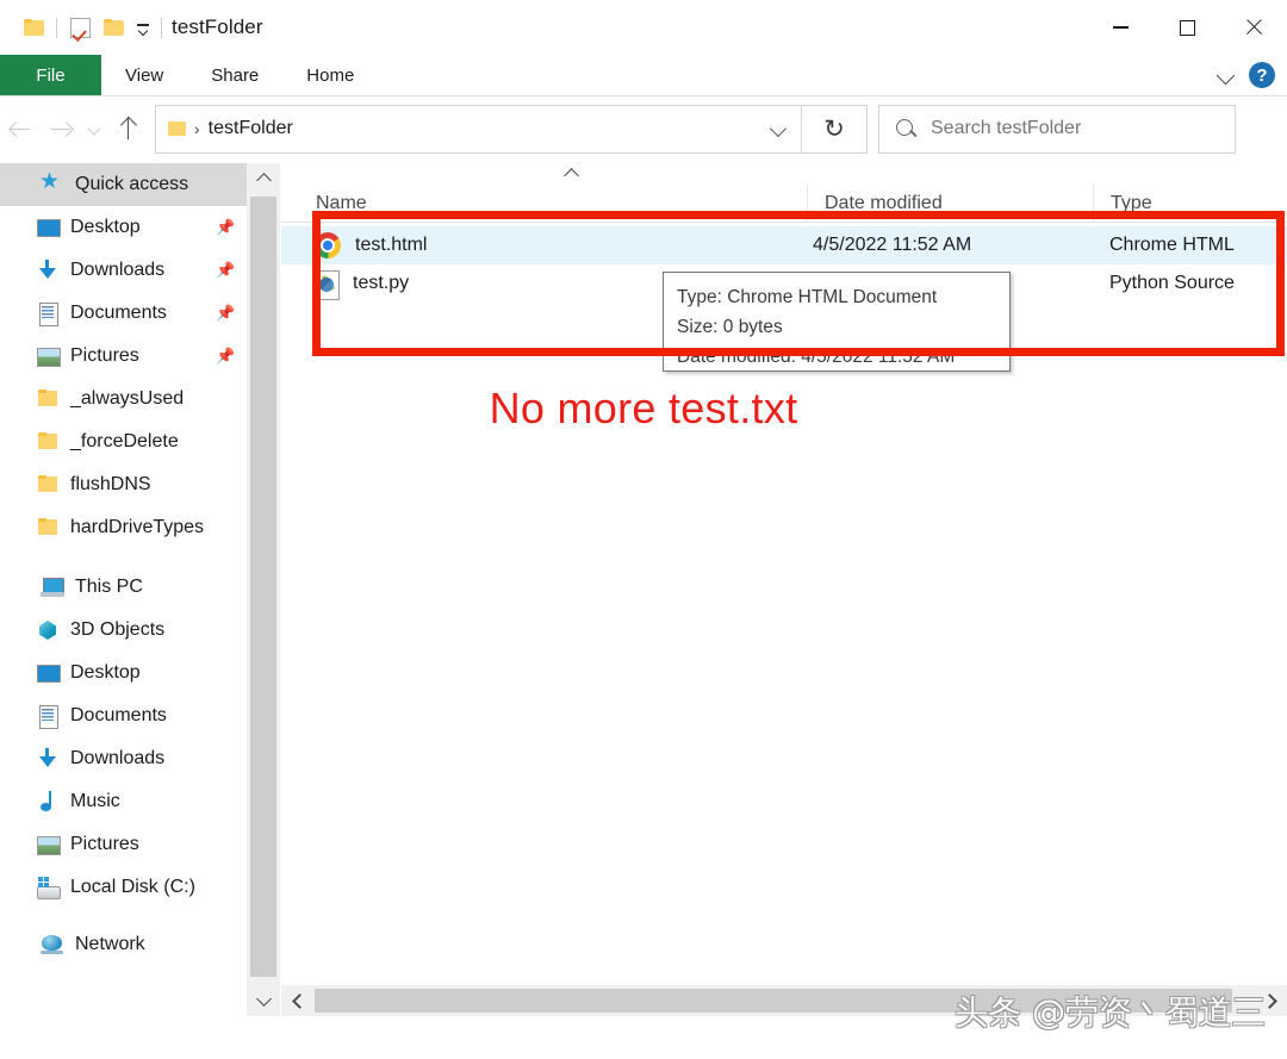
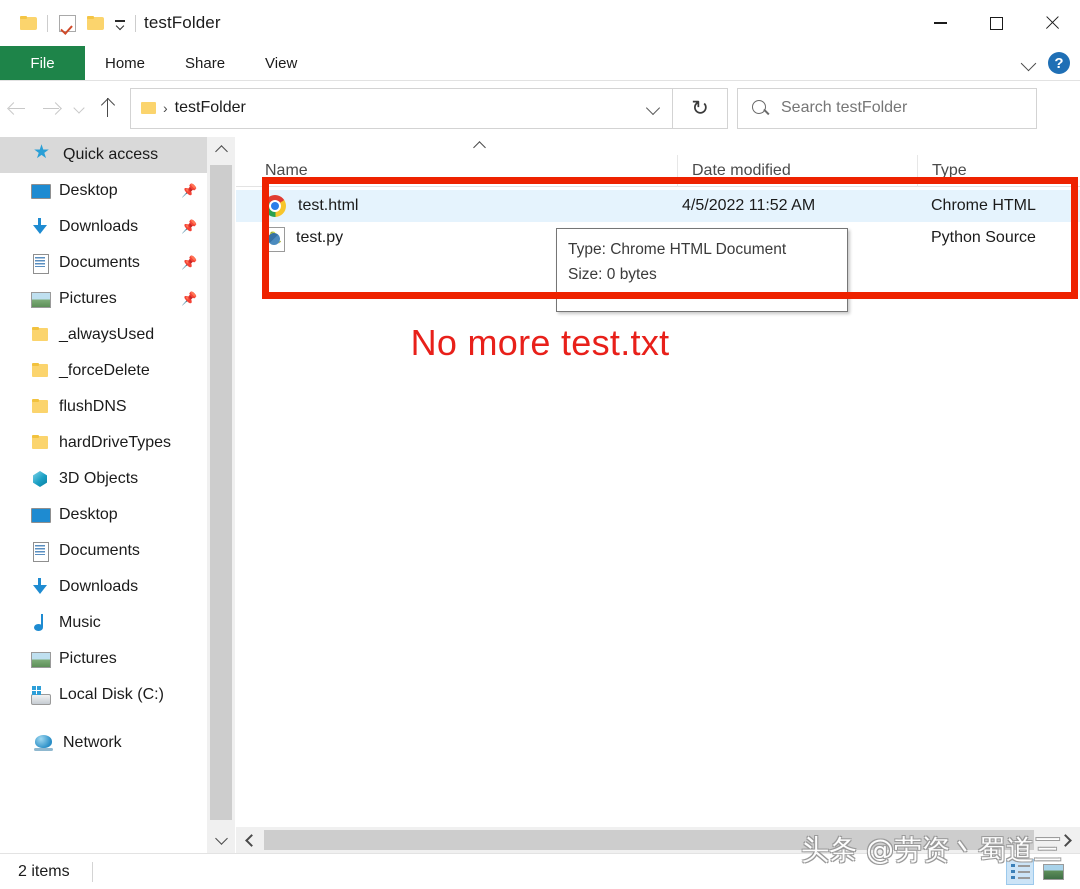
  testFolder
  File
- View
+ Home
  Share
- Home
+ View
  ?
  ›
  testFolder
  ↻
  Search testFolder
  Quick access
  Desktop
  📌
  Downloads
  📌
  Documents
  📌
  Pictures
  📌
  _alwaysUsed
  _forceDelete
  flushDNS
  hardDriveTypes
- This PC
  3D Objects
  Desktop
  Documents
  Downloads
  Music
  Pictures
  Local Disk (C:)
  Network
  Name
  Date modified
  Type
  test.html
  4/5/2022 11:52 AM
  Chrome HTML
  test.py
  Python Source
  Type: Chrome HTML Document
  Size: 0 bytes
- Date modified: 4/5/2022 11:52 AM
  No more test.txt
+ 2 items
  头条 @劳资丶蜀道三
